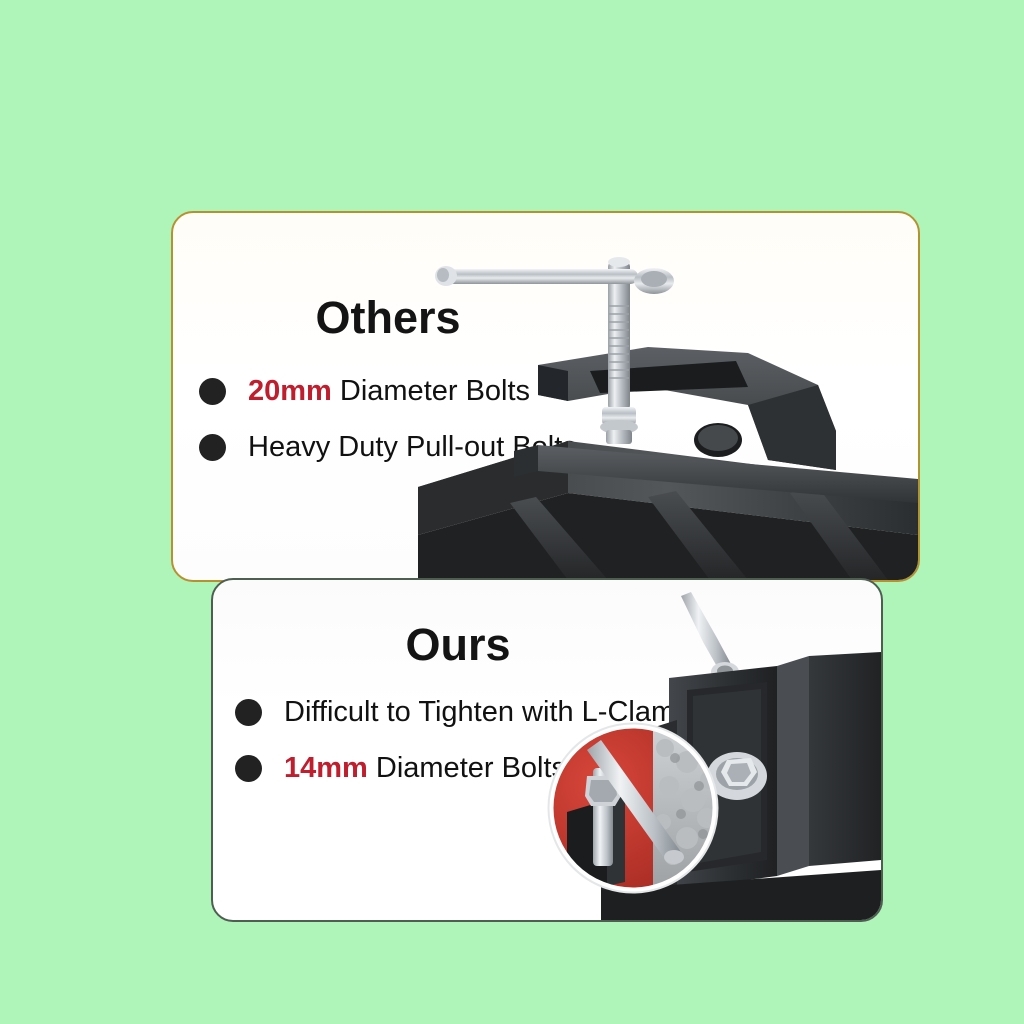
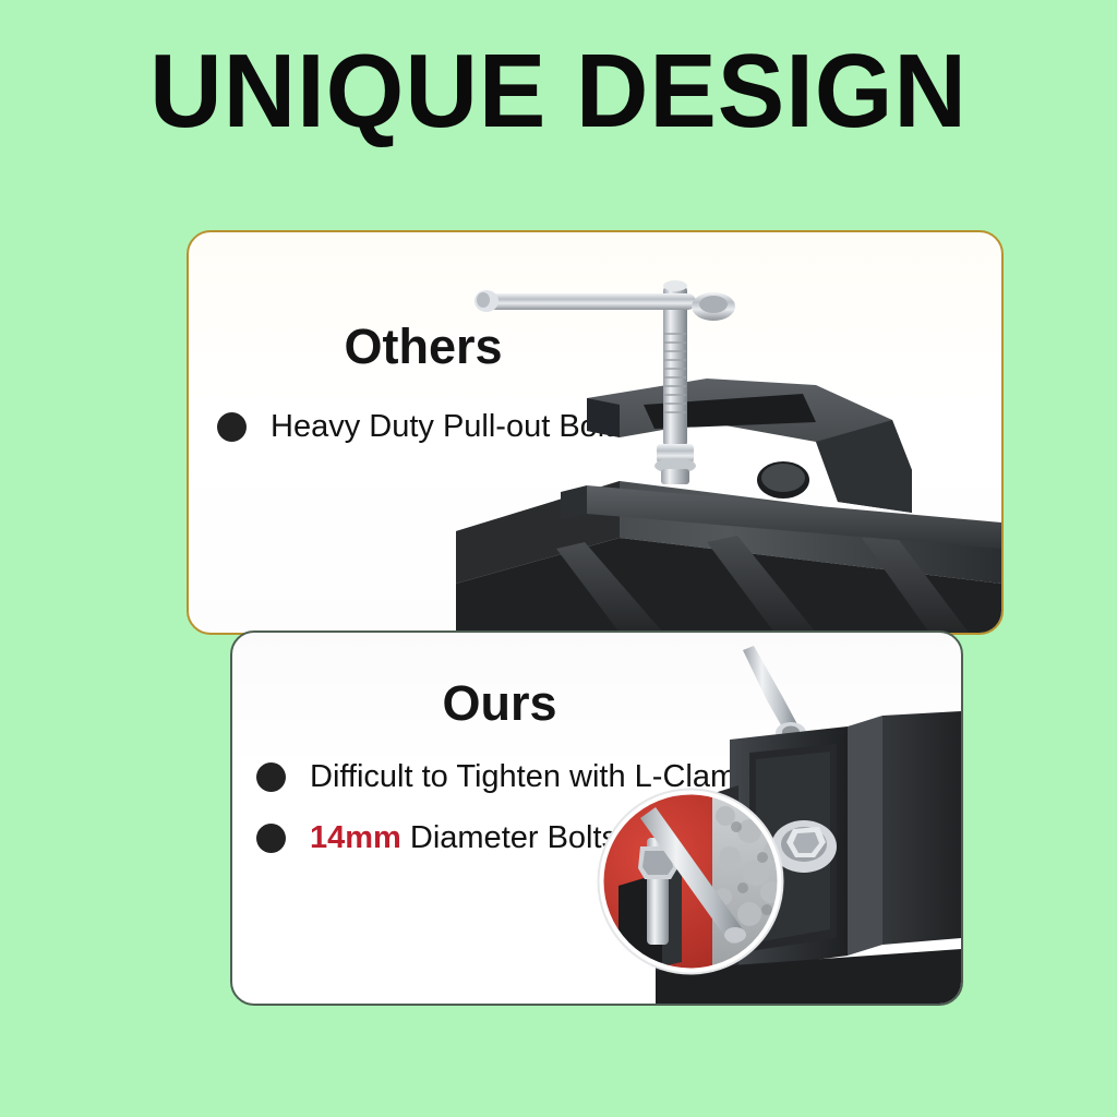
+ UNIQUE DESIGN
  Others
- 20mm Diameter Bolts
  Heavy Duty Pull-out B
  Ours
  Difficult to Tighten with L-Clam
  14mm Diameter Bolt
